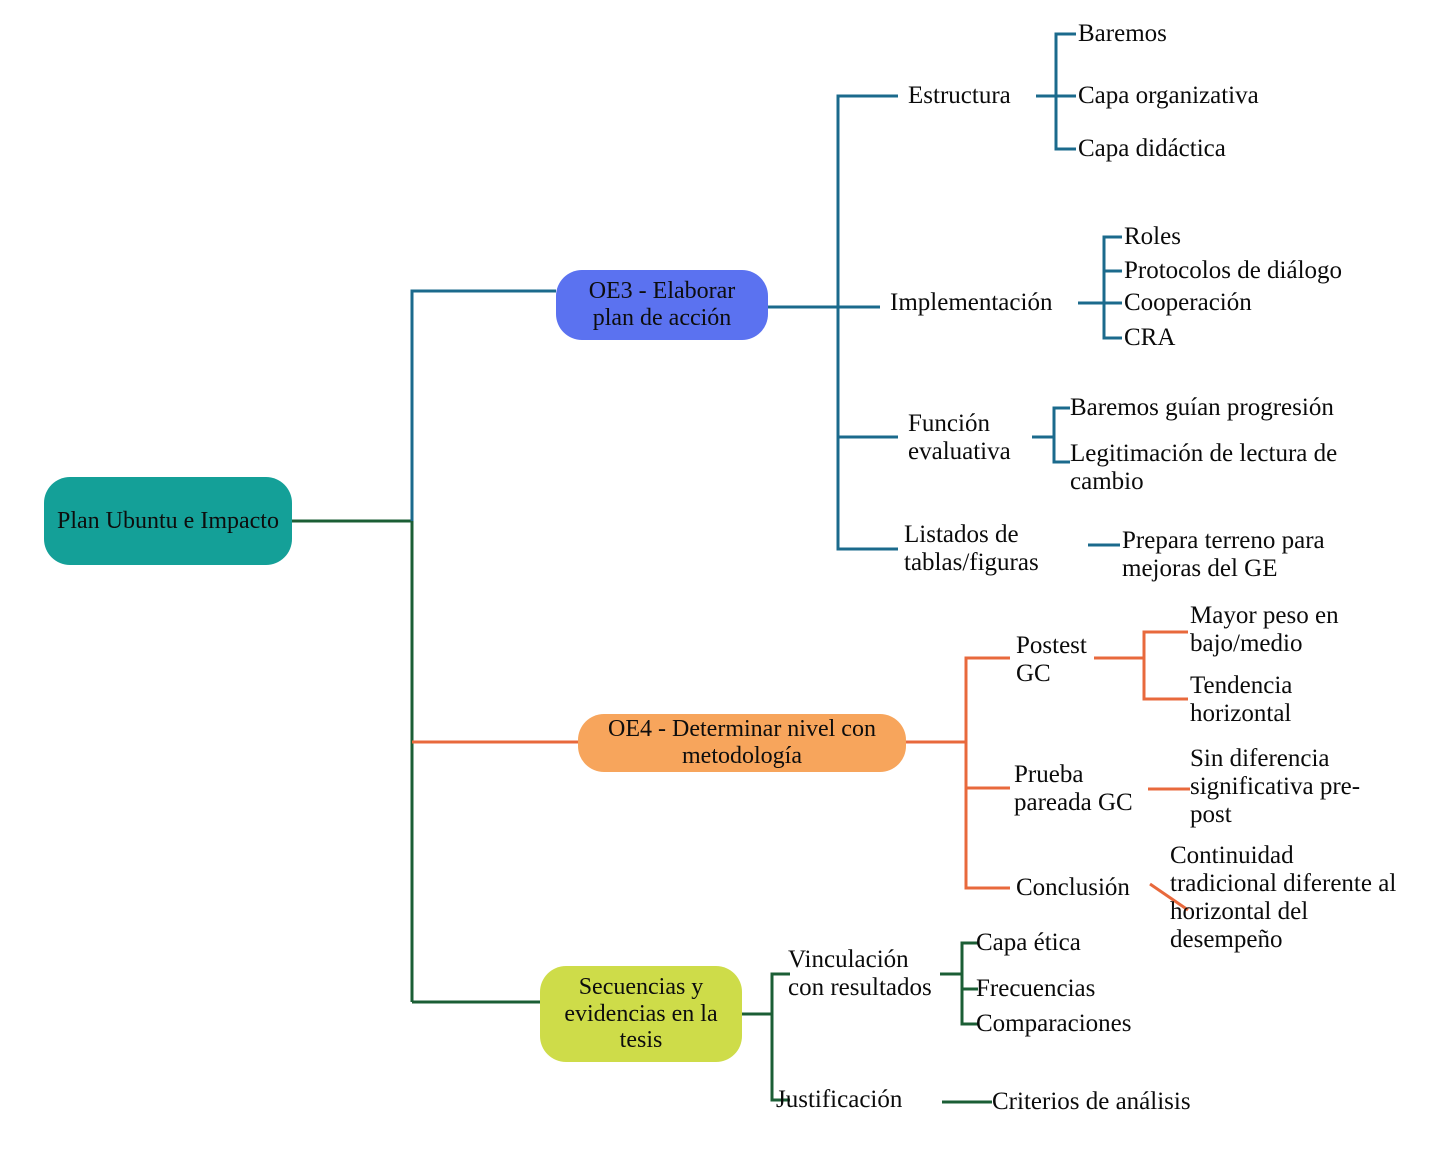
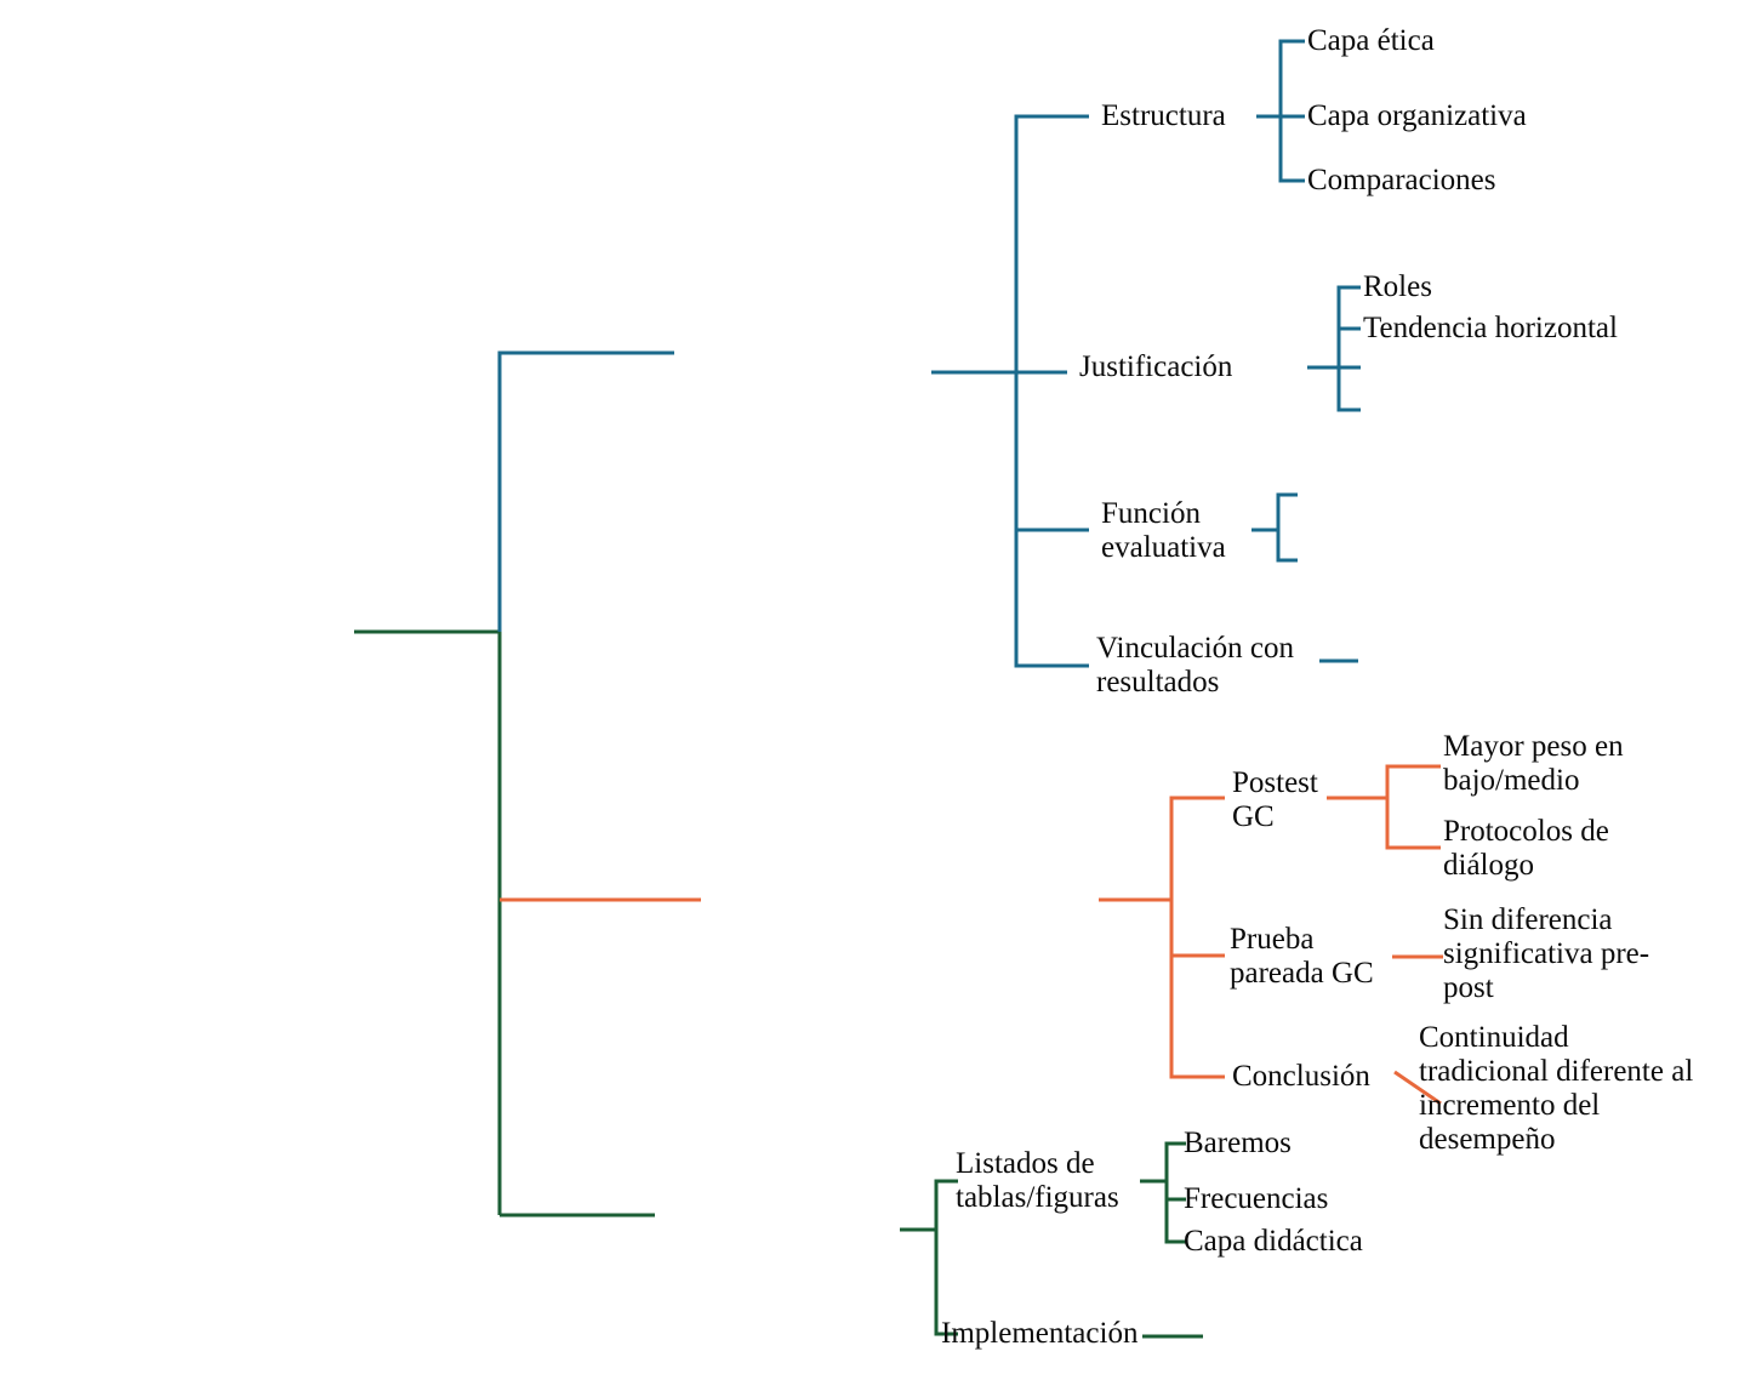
- Plan Ubuntu e Impacto
- OE3 - Elaborar plan de acción
- OE4 - Determinar nivel con metodología
- Secuencias y evidencias en la tesis
  Estructura
- Implementación
+ Justificación
  Función evaluativa
- Listados de tablas/figuras
+ Vinculación con resultados
- Baremos
+ Capa ética
  Capa organizativa
- Capa didáctica
+ Comparaciones
  Roles
- Protocolos de diálogo
+ Tendencia horizontal
- Cooperación
- CRA
- Baremos guían progresión
- Legitimación de lectura de cambio
- Prepara terreno para mejoras del GE
  Postest GC
  Prueba pareada GC
  Conclusión
  Mayor peso en bajo/medio
- Tendencia horizontal
+ Protocolos de diálogo
  Sin diferencia significativa pre-post
- Continuidad tradicional diferente al horizontal del desempeño
+ Continuidad tradicional diferente al incremento del desempeño
- Vinculación con resultados
+ Listados de tablas/figuras
- Justificación
+ Implementación
- Capa ética
+ Baremos
  Frecuencias
- Comparaciones
+ Capa didáctica
- Criterios de análisis
